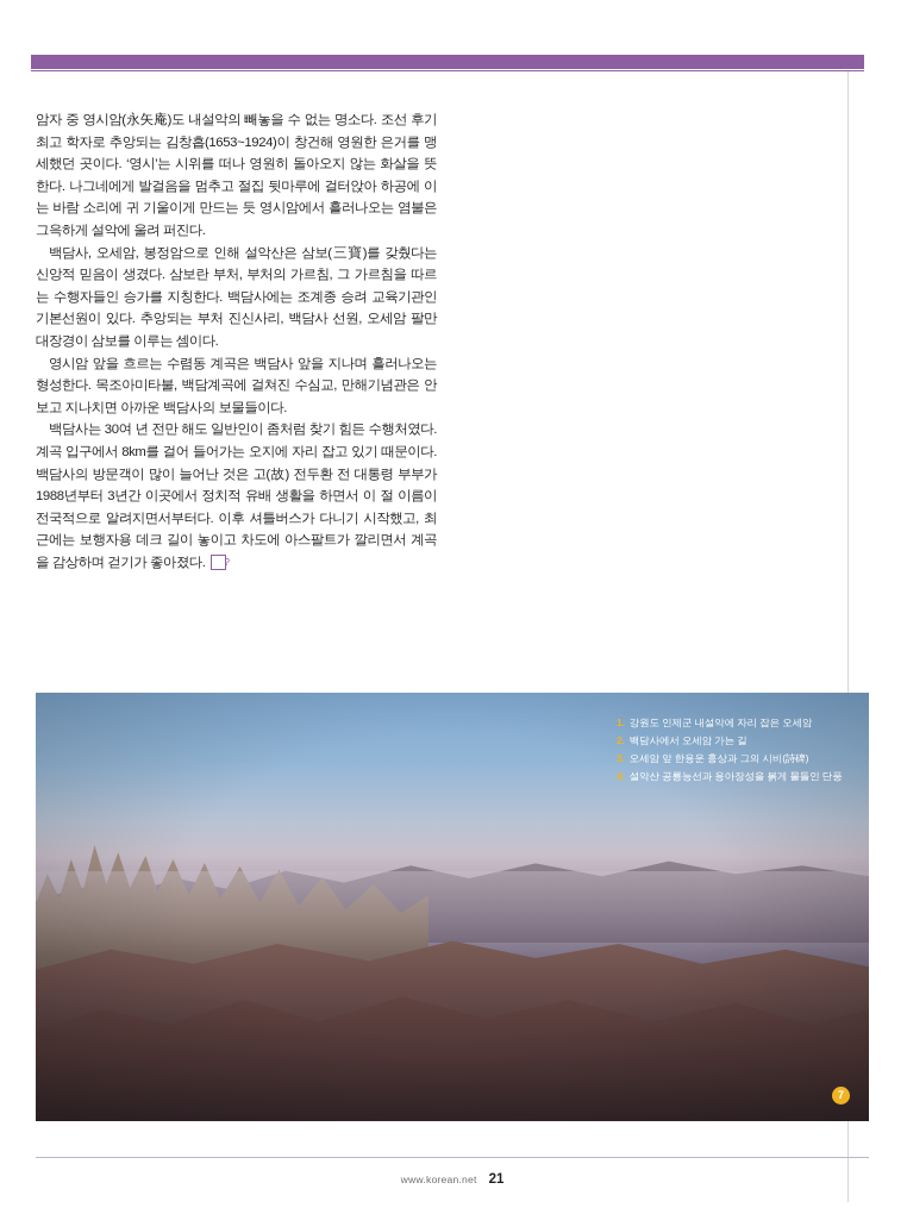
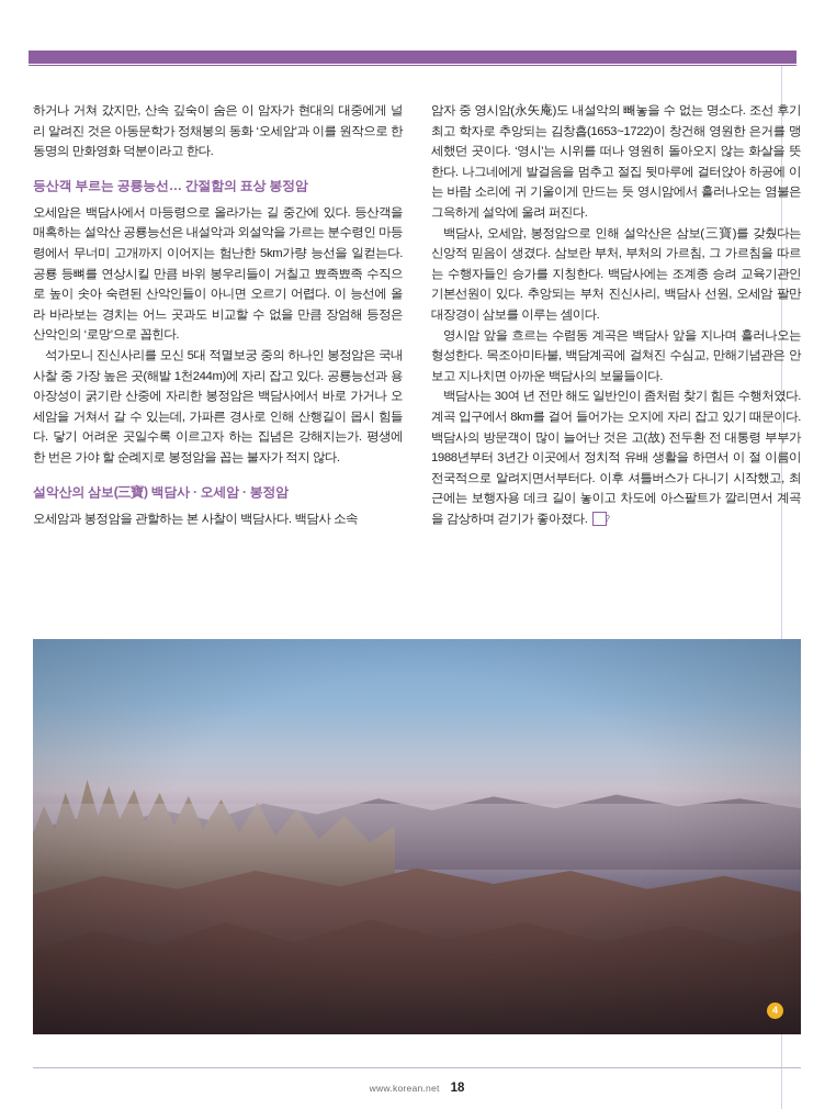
+ 하거나 거쳐 갔지만, 산속 깊숙이 숨은 이 암자가 현대의 대중에게 널리 알려진 것은 아동문학가 정채봉의 동화 ‘오세암’과 이를 원작으로 한 동명의 만화영화 덕분이라고 한다.
+ 등산객 부르는 공룡능선… 간절함의 표상 봉정암
+ 오세암은 백담사에서 마등령으로 올라가는 길 중간에 있다. 등산객을 매혹하는 설악산 공룡능선은 내설악과 외설악을 가르는 분수령인 마등령에서 무너미 고개까지 이어지는 험난한 5km가량 능선을 일컫는다. 공룡 등뼈를 연상시킬 만큼 바위 봉우리들이 거칠고 뾰족뾰족 수직으로 높이 솟아 숙련된 산악인들이 아니면 오르기 어렵다. 이 능선에 올라 바라보는 경치는 어느 곳과도 비교할 수 없을 만큼 장엄해 등정은 산악인의 ‘로망’으로 꼽힌다.
+ 석가모니 진신사리를 모신 5대 적멸보궁 중의 하나인 봉정암은 국내 사찰 중 가장 높은 곳(해발 1천244m)에 자리 잡고 있다. 공룡능선과 용아장성이 굵기란 산중에 자리한 봉정암은 백담사에서 바로 가거나 오세암을 거쳐서 갈 수 있는데, 가파른 경사로 인해 산행길이 몹시 힘들다. 닿기 어려운 곳일수록 이르고자 하는 집념은 강해지는가. 평생에 한 번은 가야 할 순례지로 봉정암을 꼽는 불자가 적지 않다.
+ 설악산의 삼보(三寶) 백담사 · 오세암 · 봉정암
+ 오세암과 봉정암을 관할하는 본 사찰이 백담사다. 백담사 소속
- 암자 중 영시암(永矢庵)도 내설악의 빼놓을 수 없는 명소다. 조선 후기 최고 학자로 추앙되는 김창흡(1653~1924)이 창건해 영원한 은거를 맹세했던 곳이다. ‘영시’는 시위를 떠나 영원히 돌아오지 않는 화살을 뜻한다. 나그네에게 발걸음을 멈추고 절집 뒷마루에 걸터앉아 하공에 이는 바람 소리에 귀 기울이게 만드는 듯 영시암에서 흘러나오는 염불은 그윽하게 설악에 울려 퍼진다.
+ 암자 중 영시암(永矢庵)도 내설악의 빼놓을 수 없는 명소다. 조선 후기 최고 학자로 추앙되는 김창흡(1653~1722)이 창건해 영원한 은거를 맹세했던 곳이다. ‘영시’는 시위를 떠나 영원히 돌아오지 않는 화살을 뜻한다. 나그네에게 발걸음을 멈추고 절집 뒷마루에 걸터앉아 하공에 이는 바람 소리에 귀 기울이게 만드는 듯 영시암에서 흘러나오는 염불은 그윽하게 설악에 울려 퍼진다.
  백담사, 오세암, 봉정암으로 인해 설악산은 삼보(三寶)를 갖췄다는 신앙적 믿음이 생겼다. 삼보란 부처, 부처의 가르침, 그 가르침을 따르는 수행자들인 승가를 지칭한다. 백담사에는 조계종 승려 교육기관인 기본선원이 있다. 추앙되는 부처 진신사리, 백담사 선원, 오세암 팔만대장경이 삼보를 이루는 셈이다.
  영시암 앞을 흐르는 수렴동 계곡은 백담사 앞을 지나며 흘러나오는 형성한다. 목조아미타불, 백담계곡에 걸쳐진 수심교, 만해기념관은 안 보고 지나치면 아까운 백담사의 보물들이다.
  백담사는 30여 년 전만 해도 일반인이 좀처럼 찾기 힘든 수행처였다. 계곡 입구에서 8km를 걸어 들어가는 오지에 자리 잡고 있기 때문이다. 백담사의 방문객이 많이 늘어난 것은 고(故) 전두환 전 대통령 부부가 1988년부터 3년간 이곳에서 정치적 유배 생활을 하면서 이 절 이름이 전국적으로 알려지면서부터다. 이후 셔틀버스가 다니기 시작했고, 최근에는 보행자용 데크 길이 놓이고 차도에 아스팔트가 깔리면서 계곡을 감상하며 걷기가 좋아졌다. ?
- 1.
- 강원도 인제군 내설악에 자리 잡은 오세암
- 2.
- 백담사에서 오세암 가는 길
- 3.
- 오세암 앞 한용운 흉상과 그의 시비(詩碑)
- 4.
- 설악산 공룡능선과 용아장성을 붉게 물들인 단풍
- 7
+ 4
  www.korean.net
- 21
+ 18
